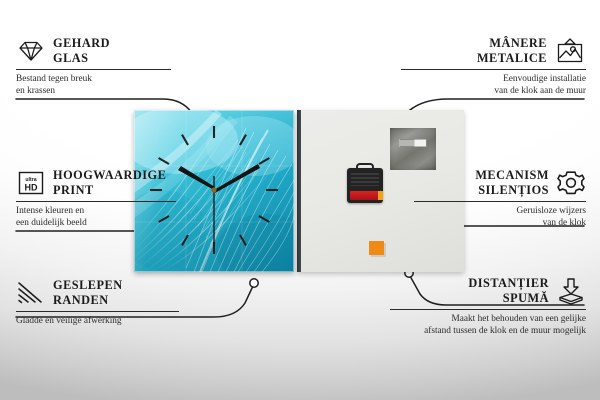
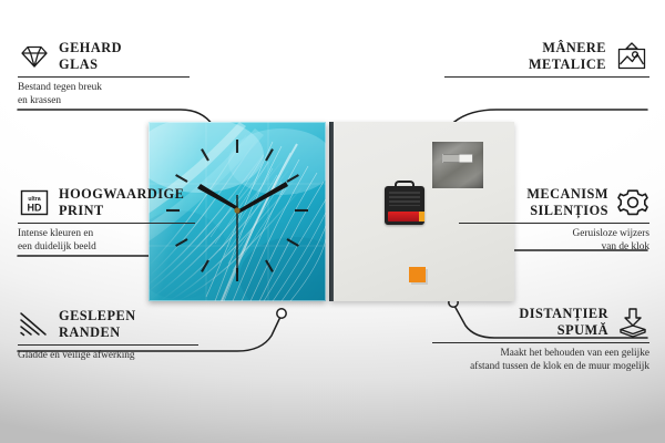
  GEHARD
  GLAS
  Bestand tegen breuk
  en krassen
  HD
  HOOGWAARDIGE
  PRINT
  Intense kleuren en
  een duidelijk beeld
  GESLEPEN
  RANDEN
  Gladde en veilige afwerking
  MÂNERE
  METALICE
- Eenvoudige installatie
- van de klok aan de muur
  MECANISM
  SILENȚIOS
  Geruisloze wijzers
  van de klok
  DISTANȚIER
  SPUMĂ
  Maakt het behouden van een gelijke
  afstand tussen de klok en de muur mogelijk
